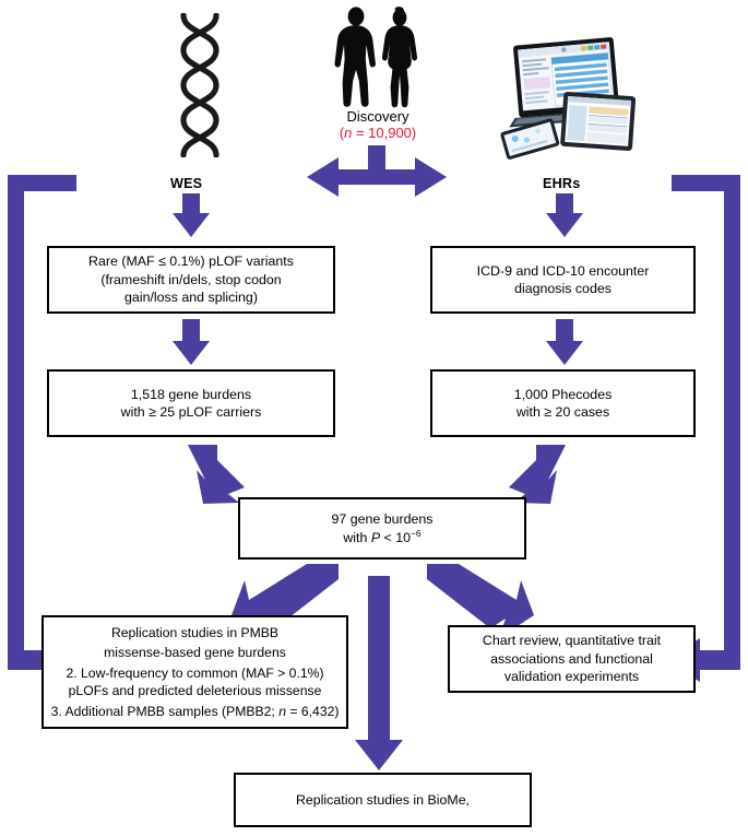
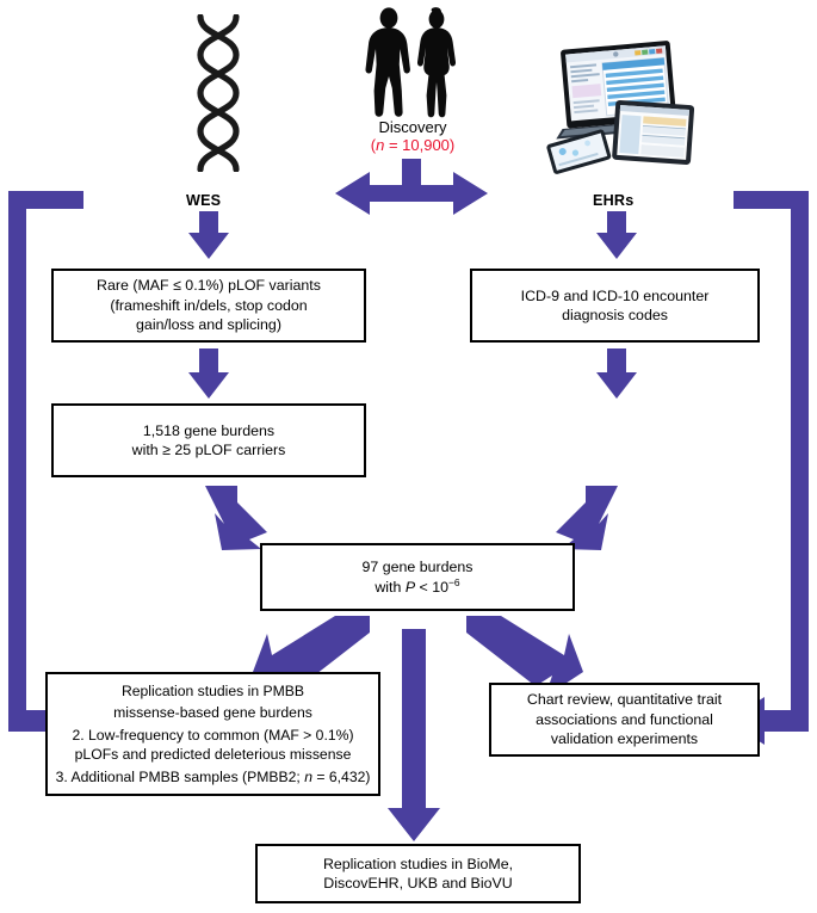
  Discovery
  (n = 10,900)
  WES
  EHRs
  Rare (MAF ≤ 0.1%) pLOF variants
  (frameshift in/dels, stop codon
  gain/loss and splicing)
  ICD-9 and ICD-10 encounter
  diagnosis codes
  1,518 gene burdens
  with ≥ 25 pLOF carriers
- 1,000 Phecodes
- with ≥ 20 cases
  97 gene burdens
  with P < 10−6
  Replication studies in PMBB
  missense-based gene burdens
  2. Low-frequency to common (MAF > 0.1%)
  pLOFs and predicted deleterious missense
  3. Additional PMBB samples (PMBB2; n = 6,432)
  Chart review, quantitative trait
  associations and functional
  validation experiments
  Replication studies in BioMe,
+ DiscovEHR, UKB and BioVU
